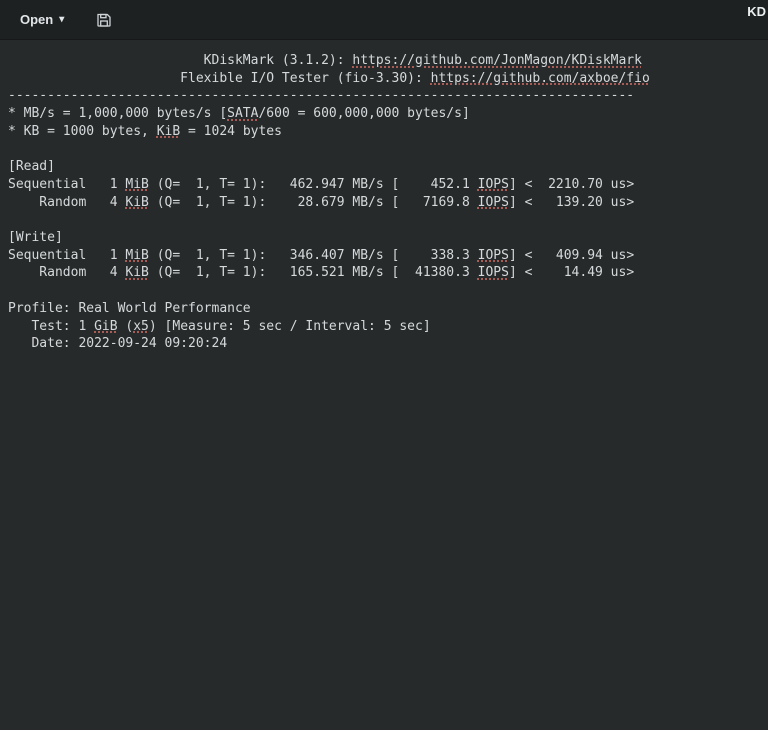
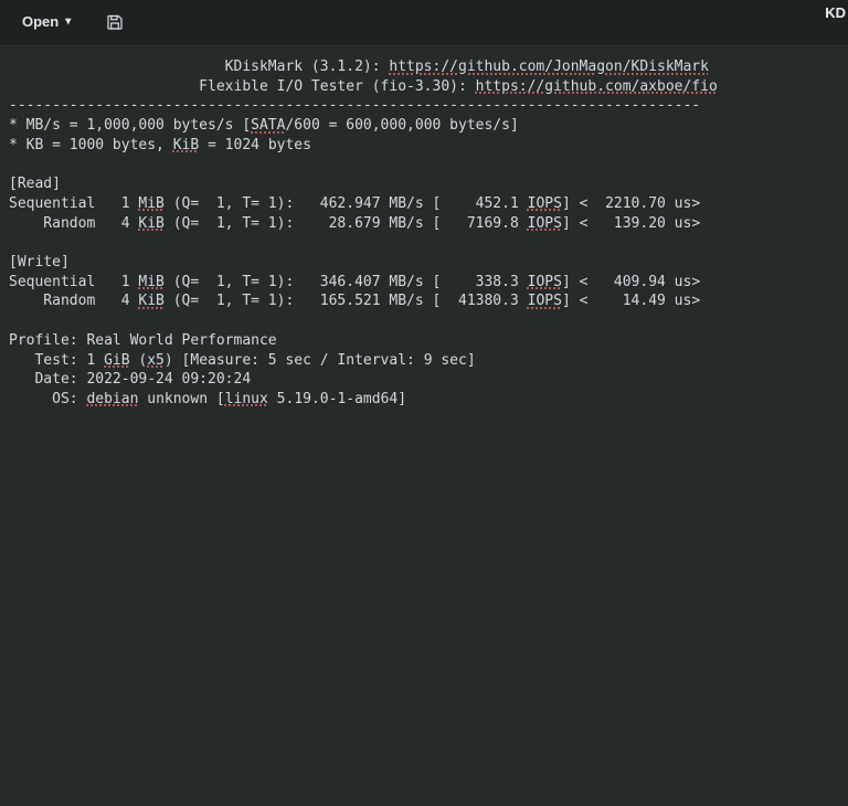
  Open
  ▾
  KD
  KDiskMark (3.1.2): https://github.com/JonMagon/KDiskMark
  Flexible I/O Tester (fio-3.30): https://github.com/axboe/fio
  --------------------------------------------------------------------------------
  * MB/s = 1,000,000 bytes/s [SATA/600 = 600,000,000 bytes/s]
  * KB = 1000 bytes, KiB = 1024 bytes
  [Read]
  Sequential 1 MiB (Q= 1, T= 1): 462.947 MB/s [ 452.1 IOPS] < 2210.70 us>
  Random 4 KiB (Q= 1, T= 1): 28.679 MB/s [ 7169.8 IOPS] < 139.20 us>
  [Write]
  Sequential 1 MiB (Q= 1, T= 1): 346.407 MB/s [ 338.3 IOPS] < 409.94 us>
  Random 4 KiB (Q= 1, T= 1): 165.521 MB/s [ 41380.3 IOPS] < 14.49 us>
  Profile: Real World Performance
- Test: 1 GiB (x5) [Measure: 5 sec / Interval: 5 sec]
+ Test: 1 GiB (x5) [Measure: 5 sec / Interval: 9 sec]
  Date: 2022-09-24 09:20:24
+ OS: debian unknown [linux 5.19.0-1-amd64]
